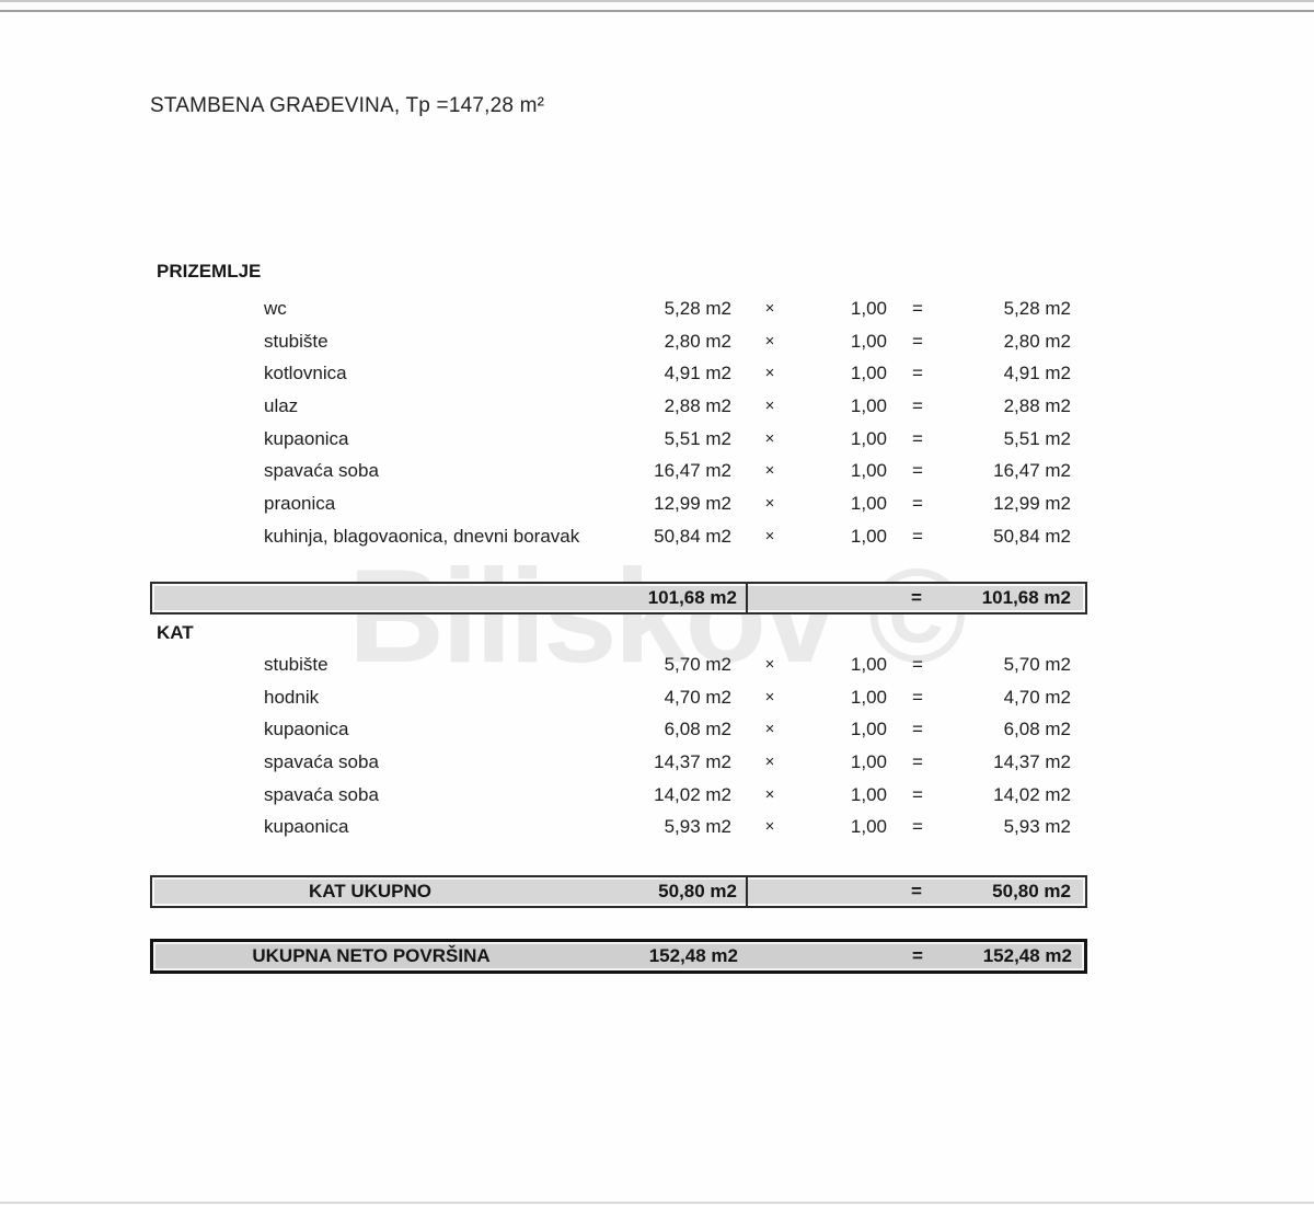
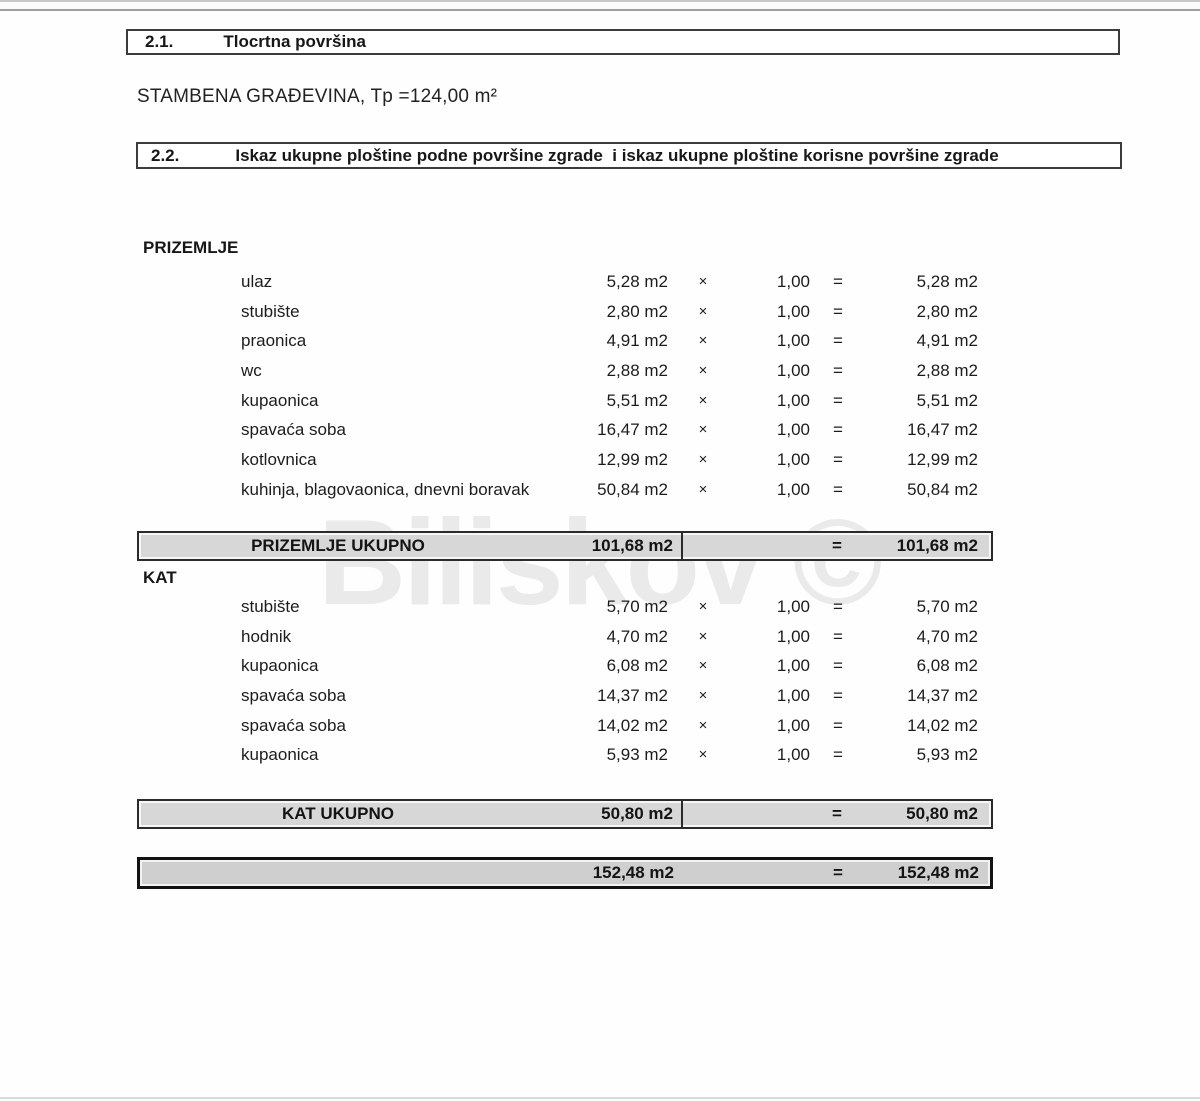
  Biliskov ©
+ 2.1.
+ Tlocrtna površina
- STAMBENA GRAĐEVINA, Tp =147,28 m²
+ STAMBENA GRAĐEVINA, Tp =124,00 m²
+ 2.2.
+ Iskaz ukupne ploštine podne površine zgrade i iskaz ukupne ploštine korisne površine zgrade
  PRIZEMLJE
- wc
+ ulaz
  5,28 m2
  ×
  1,00
  =
  5,28 m2
  stubište
  2,80 m2
  ×
  1,00
  =
  2,80 m2
- kotlovnica
+ praonica
  4,91 m2
  ×
  1,00
  =
  4,91 m2
- ulaz
+ wc
  2,88 m2
  ×
  1,00
  =
  2,88 m2
  kupaonica
  5,51 m2
  ×
  1,00
  =
  5,51 m2
  spavaća soba
  16,47 m2
  ×
  1,00
  =
  16,47 m2
- praonica
+ kotlovnica
  12,99 m2
  ×
  1,00
  =
  12,99 m2
  kuhinja, blagovaonica, dnevni boravak
  50,84 m2
  ×
  1,00
  =
  50,84 m2
+ PRIZEMLJE UKUPNO
  101,68 m2
  =
  101,68 m2
  KAT
  stubište
  5,70 m2
  ×
  1,00
  =
  5,70 m2
  hodnik
  4,70 m2
  ×
  1,00
  =
  4,70 m2
  kupaonica
  6,08 m2
  ×
  1,00
  =
  6,08 m2
  spavaća soba
  14,37 m2
  ×
  1,00
  =
  14,37 m2
  spavaća soba
  14,02 m2
  ×
  1,00
  =
  14,02 m2
  kupaonica
  5,93 m2
  ×
  1,00
  =
  5,93 m2
  KAT UKUPNO
  50,80 m2
  =
  50,80 m2
- UKUPNA NETO POVRŠINA
  152,48 m2
  =
  152,48 m2
